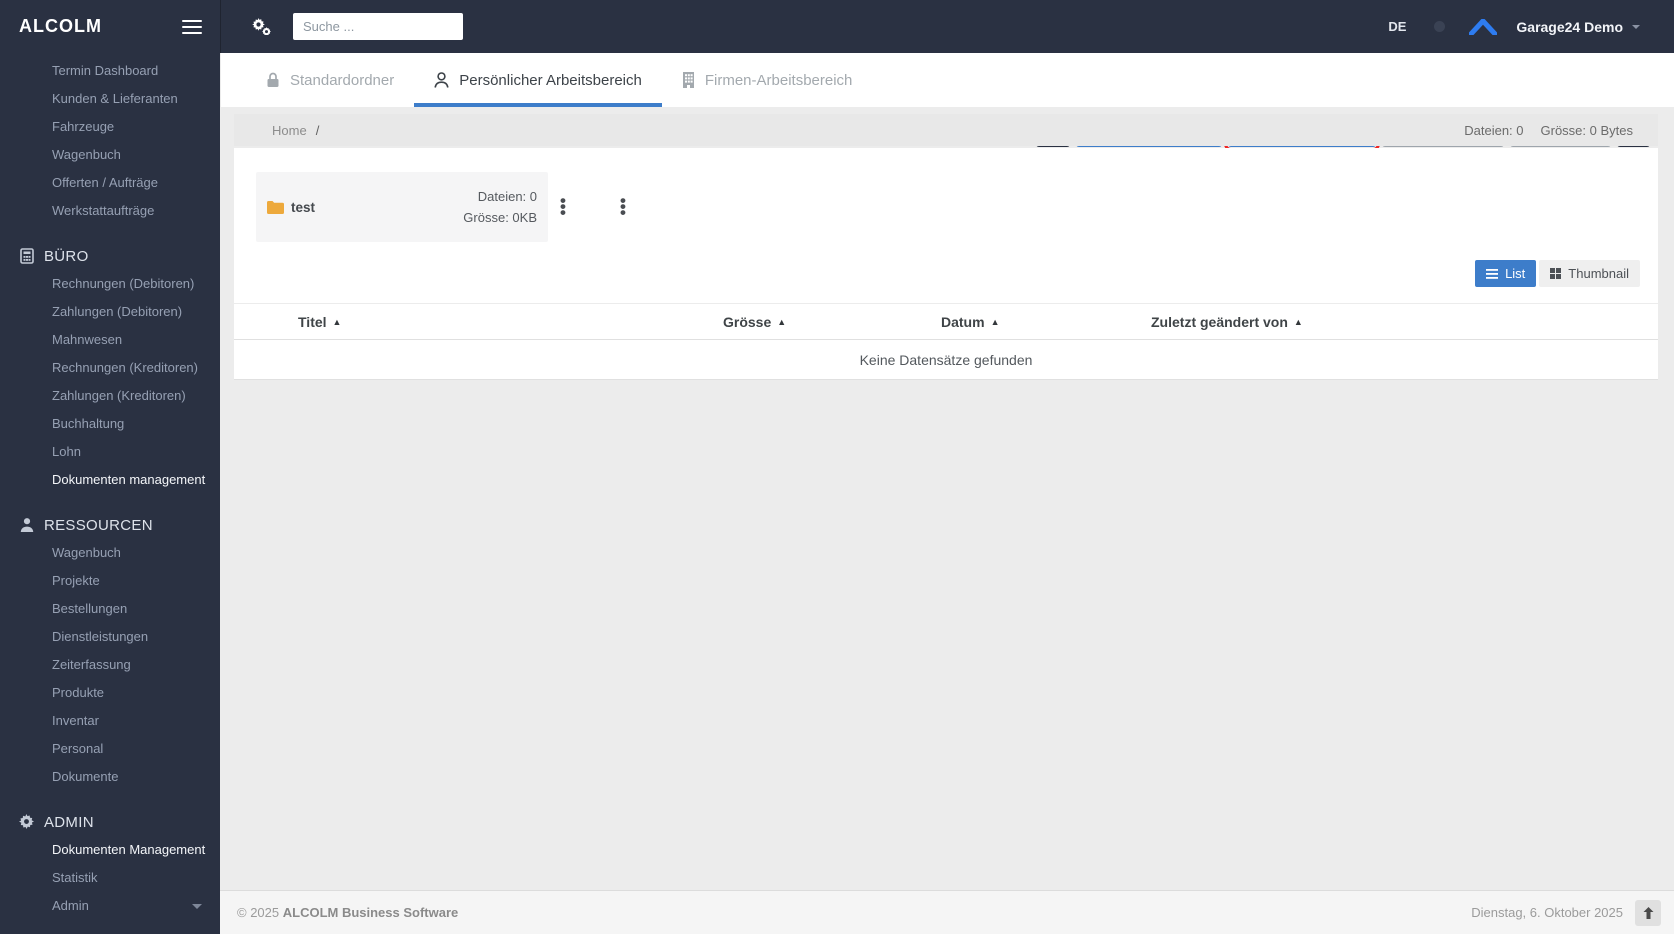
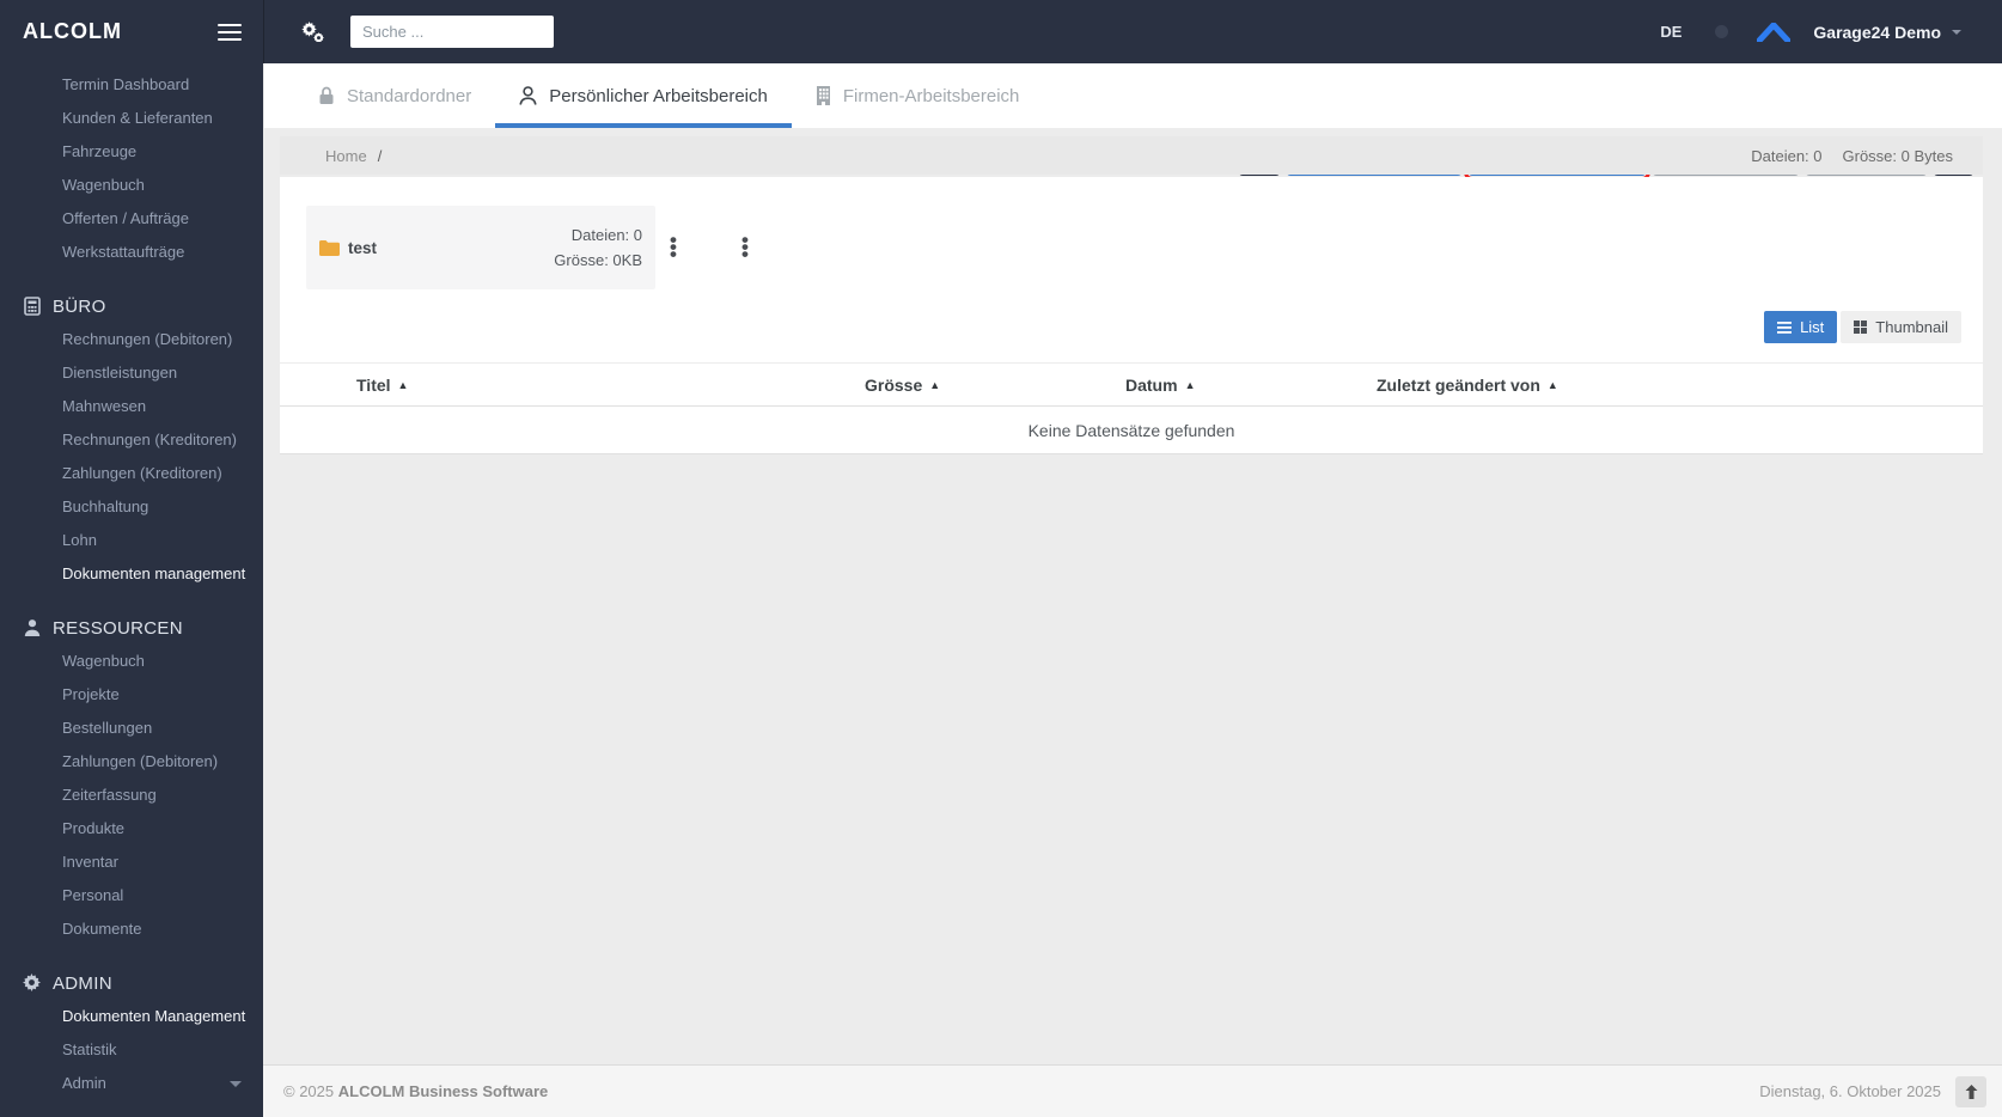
  ALCOLM
  Termin Dashboard
  Kunden & Lieferanten
  Fahrzeuge
  Wagenbuch
  Offerten / Aufträge
  Werkstattaufträge
  BÜRO
  Rechnungen (Debitoren)
- Zahlungen (Debitoren)
+ Dienstleistungen
  Mahnwesen
  Rechnungen (Kreditoren)
  Zahlungen (Kreditoren)
  Buchhaltung
  Lohn
  Dokumenten management
  RESSOURCEN
  Wagenbuch
  Projekte
  Bestellungen
- Dienstleistungen
+ Zahlungen (Debitoren)
  Zeiterfassung
  Produkte
  Inventar
  Personal
  Dokumente
  ADMIN
  Dokumenten Management
  Statistik
  Admin
  Suche ...
  DE
  Garage24 Demo
  Standardordner
  Persönlicher Arbeitsbereich
  Firmen-Arbeitsbereich
  Home
  /
  Dateien: 0
  Grösse: 0 Bytes
  test
  Dateien: 0
  Grösse: 0KB
  •
  •
  •
  •
  •
  •
  List
  Thumbnail
  Titel
  ▲
  Grösse
  ▲
  Datum
  ▲
  Zuletzt geändert von
  ▲
  Keine Datensätze gefunden
  © 2025 ALCOLM Business Software
  Dienstag, 6. Oktober 2025
